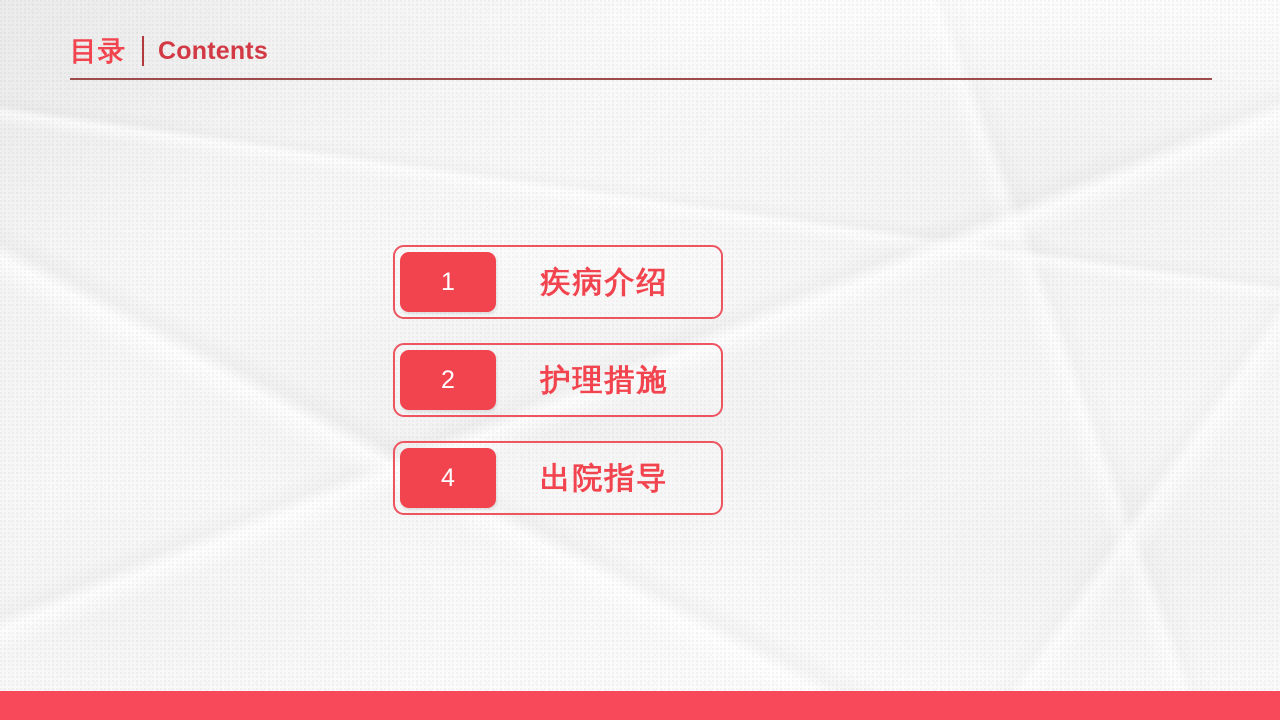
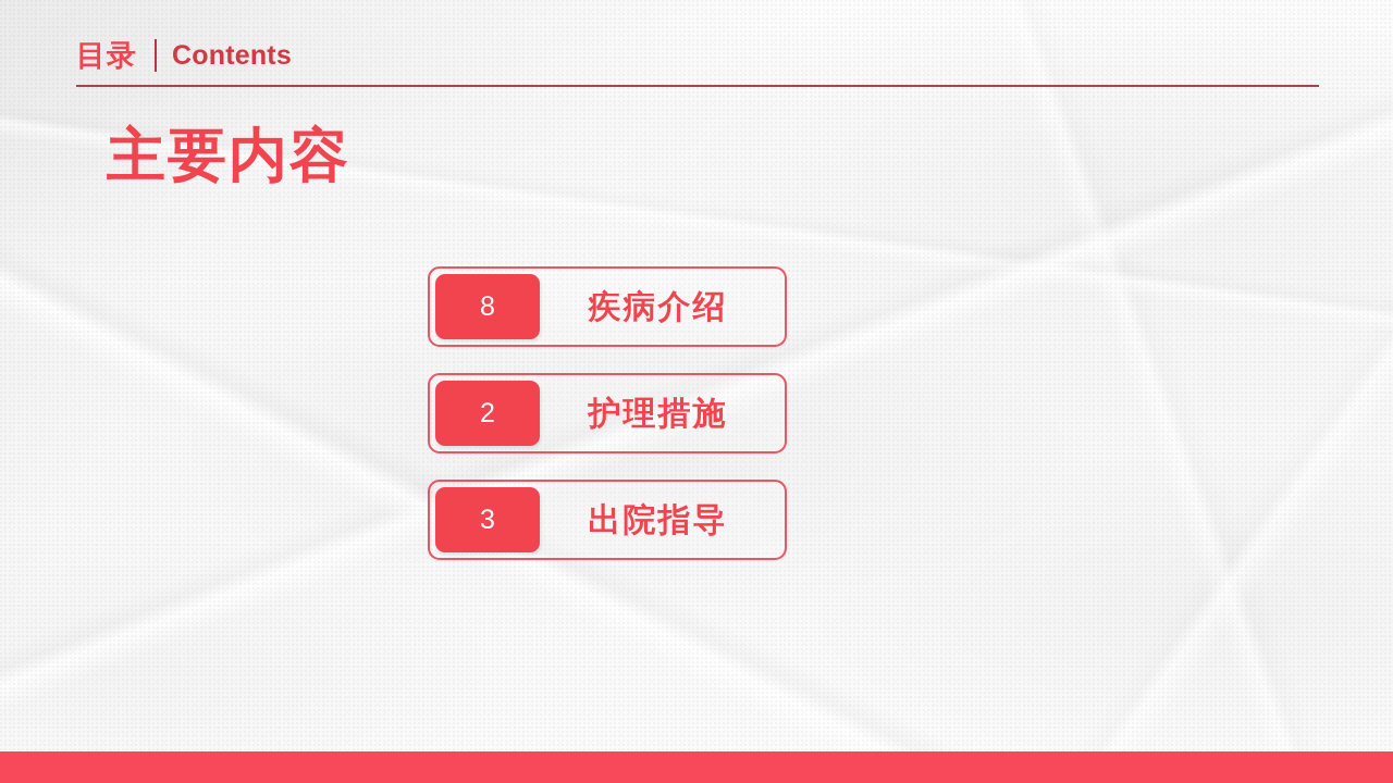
  目录
  Contents
+ 主要内容
- 1
+ 8
  疾病介绍
  2
  护理措施
- 4
+ 3
  出院指导
